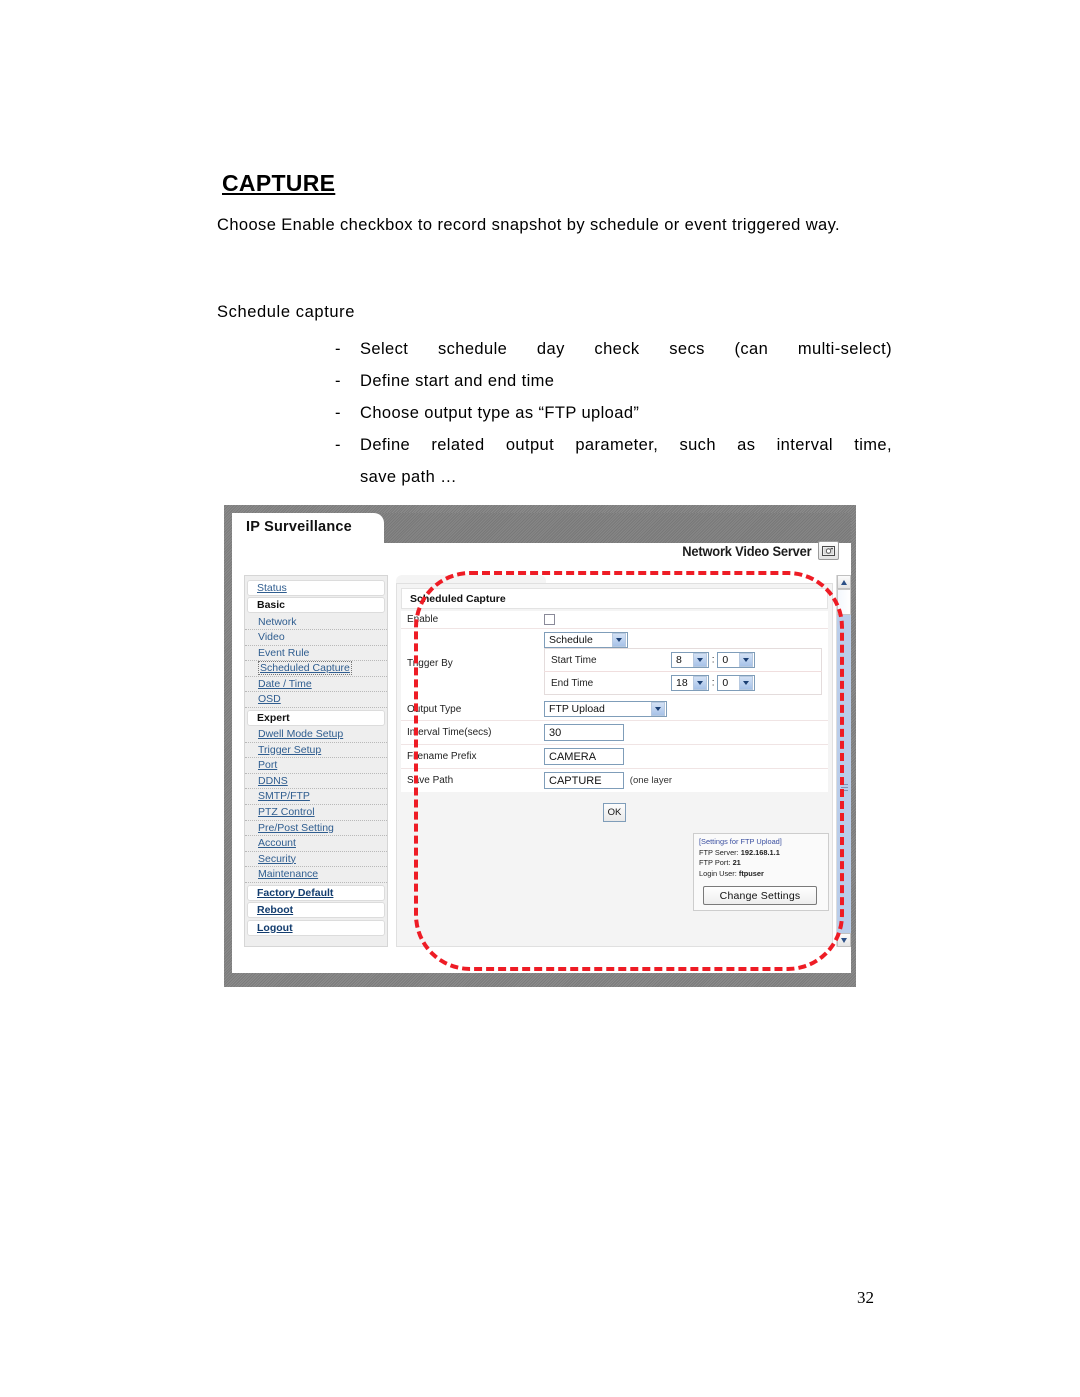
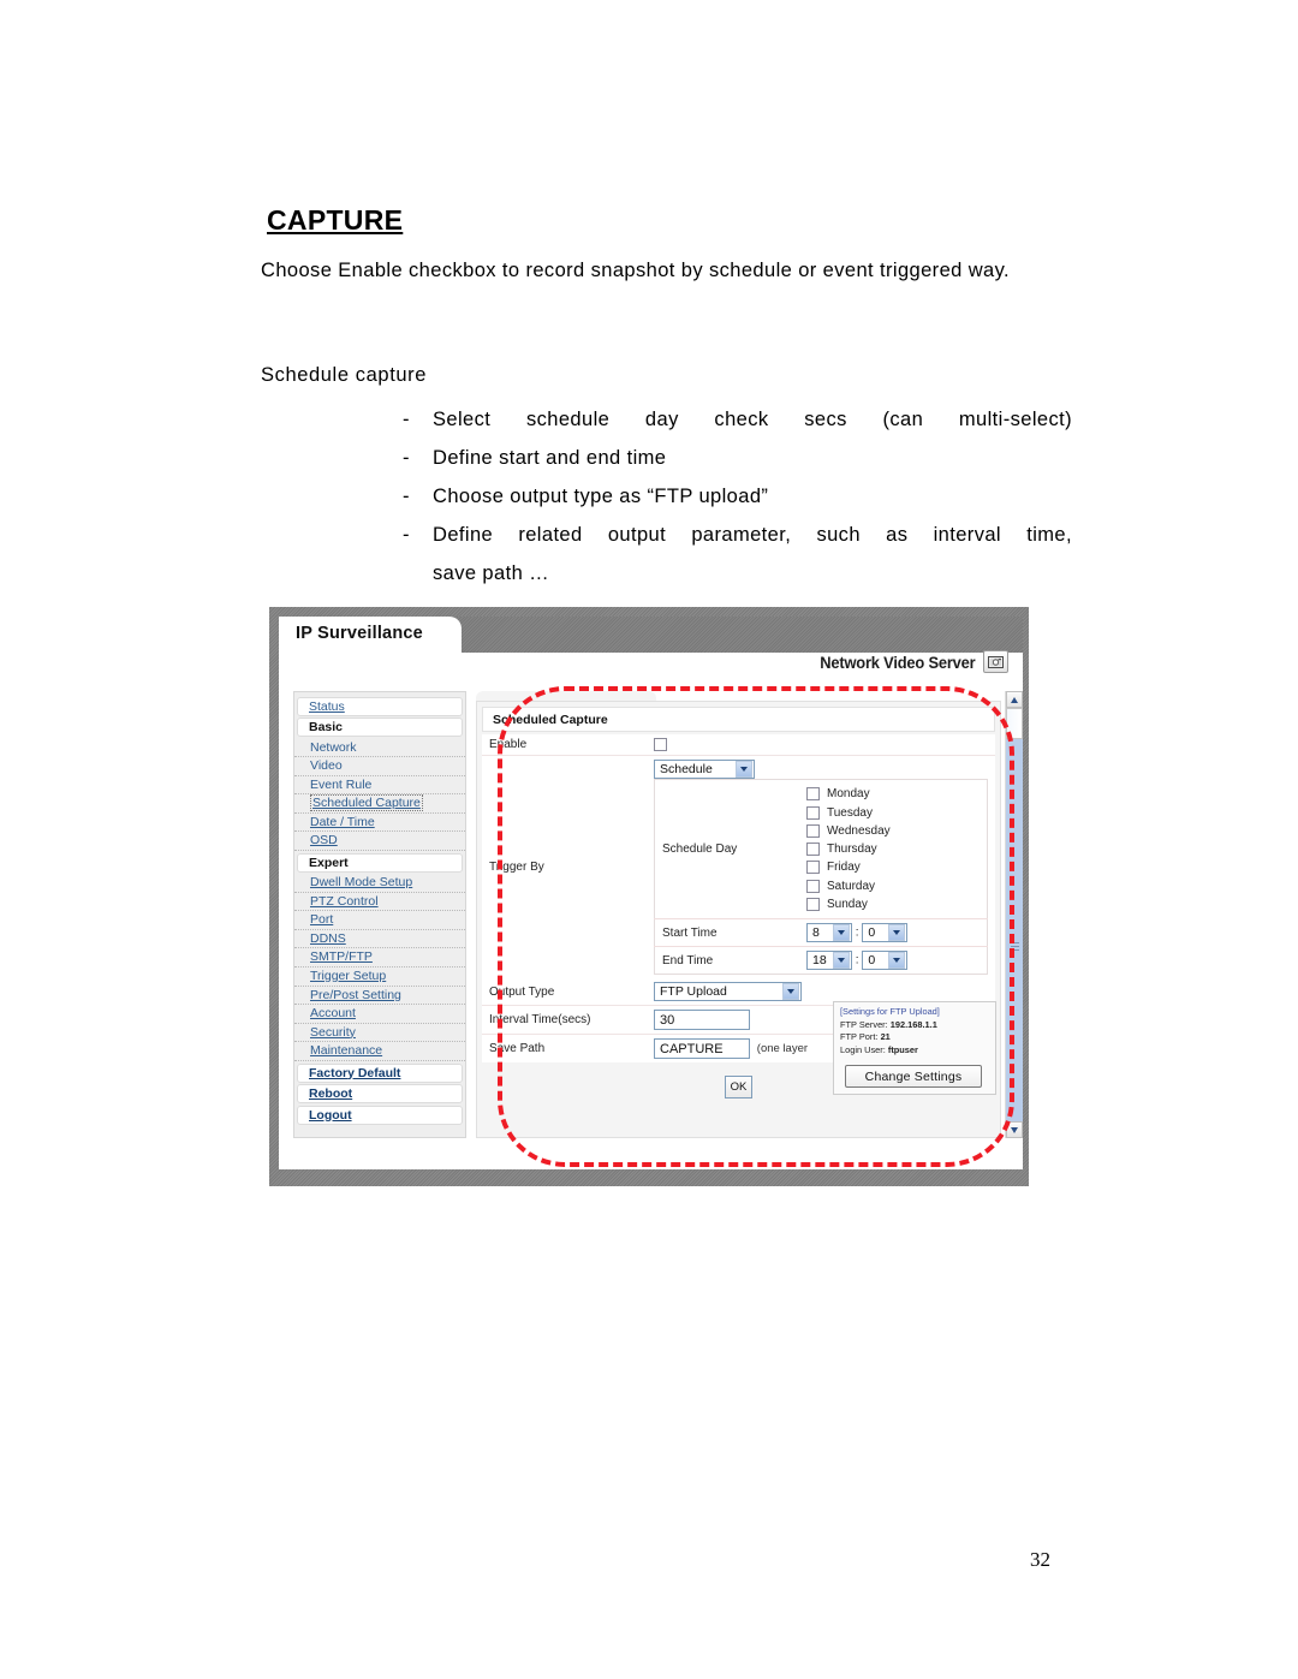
  CAPTURE
  Choose Enable checkbox to record snapshot by schedule or event triggered way.
  Schedule capture
  -
  Select schedule day check secs (can multi-select)
  -
  Define start and end time
  -
  Choose output type as “FTP upload”
  -
  Define related output parameter, such as interval time,
  save path …
  32
  IP Surveillance
  Network Video Server
  Status
  Basic
  Network
  Video
  Event Rule
  Scheduled Capture
  Date / Time
  OSD
  Expert
  Dwell Mode Setup
- Trigger Setup
+ PTZ Control
  Port
  DDNS
  SMTP/FTP
- PTZ Control
+ Trigger Setup
  Pre/Post Setting
  Account
  Security
  Maintenance
  Factory Default
  Reboot
  Logout
  Scheduled Capture
  Enable
  Trigger By	Schedule
+ Schedule Day	Monday Tuesday Wednesday Thursday Friday Saturday Sunday
  Start Time	8 : 0
  End Time	18 : 0
  Output Type	FTP Upload
  Interval Time(secs)	30
- Filename Prefix	CAMERA
  Save Path	CAPTURE (one layer
  [Settings for FTP Upload]
  FTP Server: 192.168.1.1
  FTP Port: 21
  Login User: ftpuser
  Change Settings
  OK
